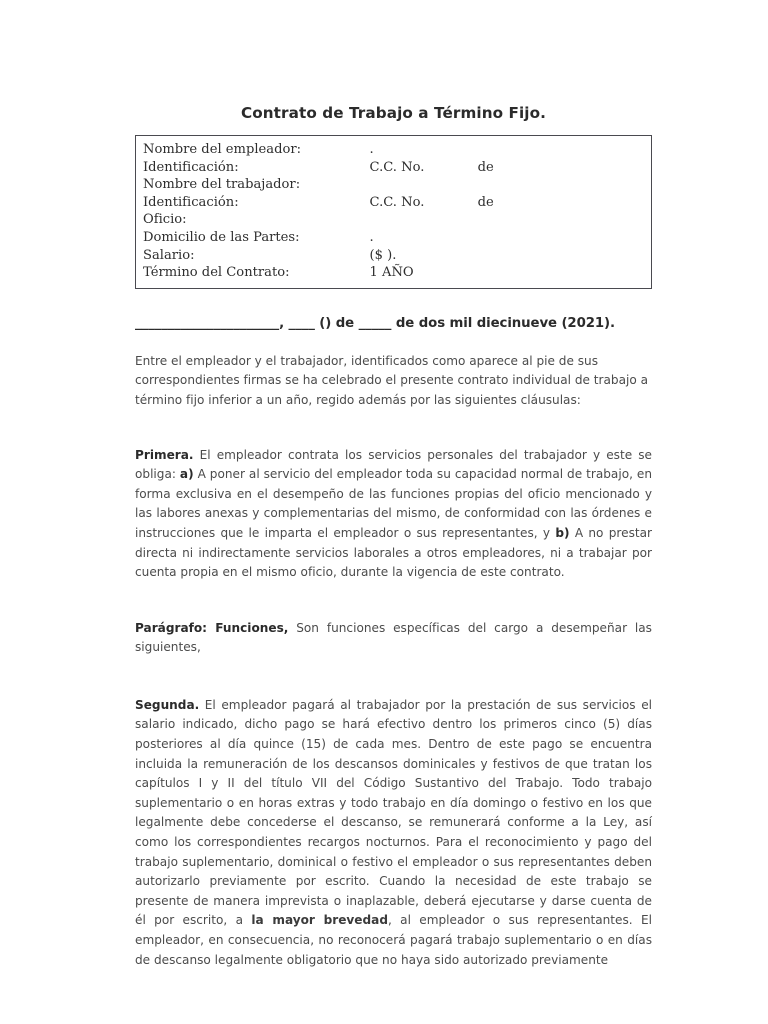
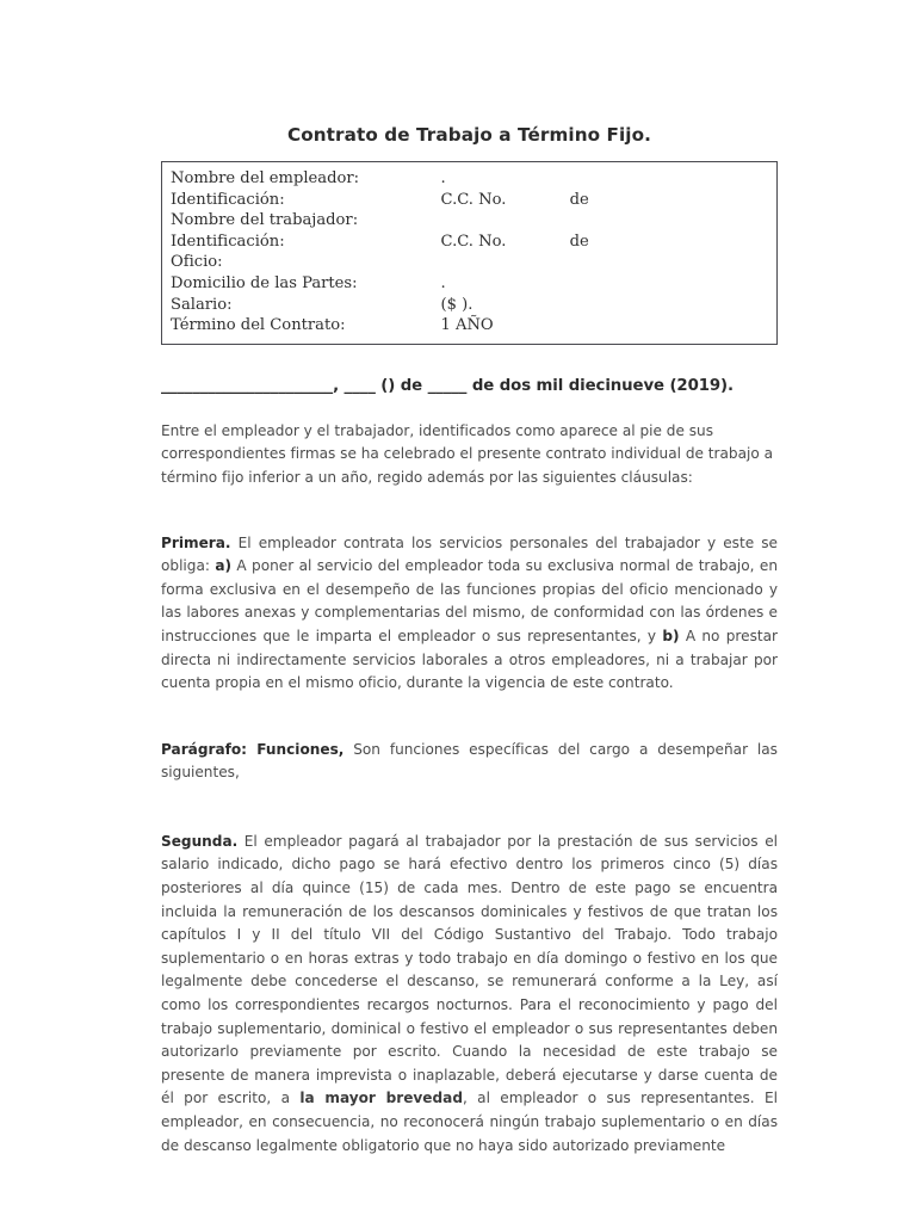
  Contrato de Trabajo a Término Fijo.
  Nombre del empleador:	.
  Identificación:	C.C. No.	de
  Nombre del trabajador:
  Identificación:	C.C. No.	de
  Oficio:
  Domicilio de las Partes:	.
  Salario:	($ ).
  Término del Contrato:	1 AÑO
- ______________________, ____ () de _____ de dos mil diecinueve (2021).
+ ______________________, ____ () de _____ de dos mil diecinueve (2019).
  Entre el empleador y el trabajador, identificados como aparece al pie de sus correspondientes firmas se ha celebrado el presente contrato individual de trabajo a término fijo inferior a un año, regido además por las siguientes cláusulas:
- Primera. El empleador contrata los servicios personales del trabajador y este se obliga: a) A poner al servicio del empleador toda su capacidad normal de trabajo, en forma exclusiva en el desempeño de las funciones propias del oficio mencionado y las labores anexas y complementarias del mismo, de conformidad con las órdenes e instrucciones que le imparta el empleador o sus representantes, y b) A no prestar directa ni indirectamente servicios laborales a otros empleadores, ni a trabajar por cuenta propia en el mismo oficio, durante la vigencia de este contrato.
+ Primera. El empleador contrata los servicios personales del trabajador y este se obliga: a) A poner al servicio del empleador toda su exclusiva normal de trabajo, en forma exclusiva en el desempeño de las funciones propias del oficio mencionado y las labores anexas y complementarias del mismo, de conformidad con las órdenes e instrucciones que le imparta el empleador o sus representantes, y b) A no prestar directa ni indirectamente servicios laborales a otros empleadores, ni a trabajar por cuenta propia en el mismo oficio, durante la vigencia de este contrato.
  Parágrafo: Funciones, Son funciones específicas del cargo a desempeñar las siguientes,
- Segunda. El empleador pagará al trabajador por la prestación de sus servicios el salario indicado, dicho pago se hará efectivo dentro los primeros cinco (5) días posteriores al día quince (15) de cada mes. Dentro de este pago se encuentra incluida la remuneración de los descansos dominicales y festivos de que tratan los capítulos I y II del título VII del Código Sustantivo del Trabajo. Todo trabajo suplementario o en horas extras y todo trabajo en día domingo o festivo en los que legalmente debe concederse el descanso, se remunerará conforme a la Ley, así como los correspondientes recargos nocturnos. Para el reconocimiento y pago del trabajo suplementario, dominical o festivo el empleador o sus representantes deben autorizarlo previamente por escrito. Cuando la necesidad de este trabajo se presente de manera imprevista o inaplazable, deberá ejecutarse y darse cuenta de él por escrito, a la mayor brevedad, al empleador o sus representantes. El empleador, en consecuencia, no reconocerá pagará trabajo suplementario o en días de descanso legalmente obligatorio que no haya sido autorizado previamente
+ Segunda. El empleador pagará al trabajador por la prestación de sus servicios el salario indicado, dicho pago se hará efectivo dentro los primeros cinco (5) días posteriores al día quince (15) de cada mes. Dentro de este pago se encuentra incluida la remuneración de los descansos dominicales y festivos de que tratan los capítulos I y II del título VII del Código Sustantivo del Trabajo. Todo trabajo suplementario o en horas extras y todo trabajo en día domingo o festivo en los que legalmente debe concederse el descanso, se remunerará conforme a la Ley, así como los correspondientes recargos nocturnos. Para el reconocimiento y pago del trabajo suplementario, dominical o festivo el empleador o sus representantes deben autorizarlo previamente por escrito. Cuando la necesidad de este trabajo se presente de manera imprevista o inaplazable, deberá ejecutarse y darse cuenta de él por escrito, a la mayor brevedad, al empleador o sus representantes. El empleador, en consecuencia, no reconocerá ningún trabajo suplementario o en días de descanso legalmente obligatorio que no haya sido autorizado previamente
